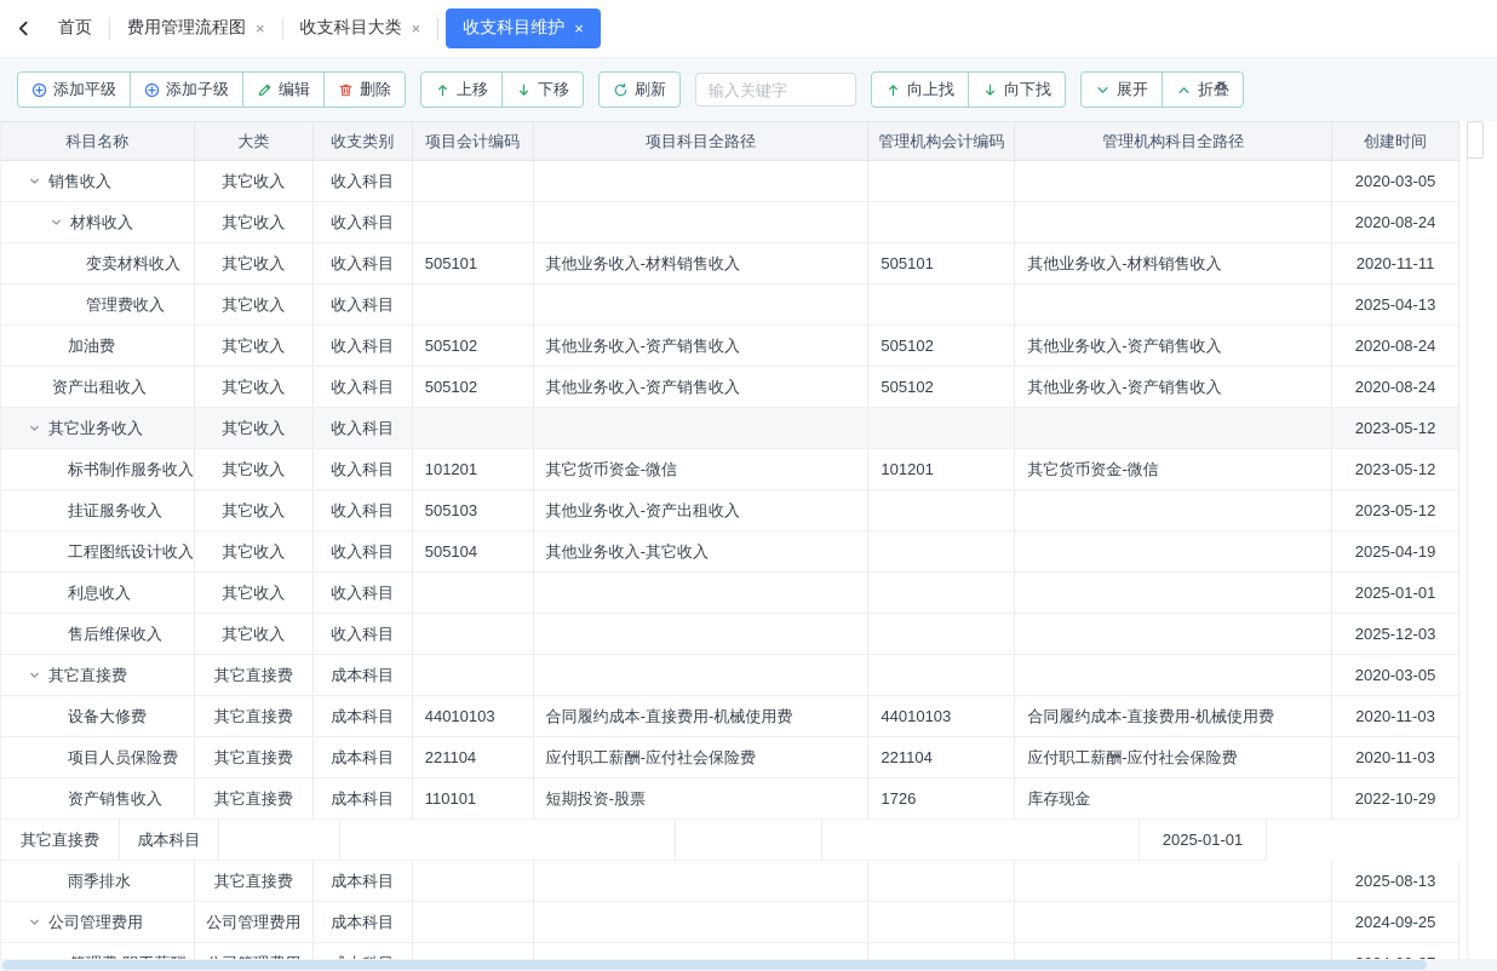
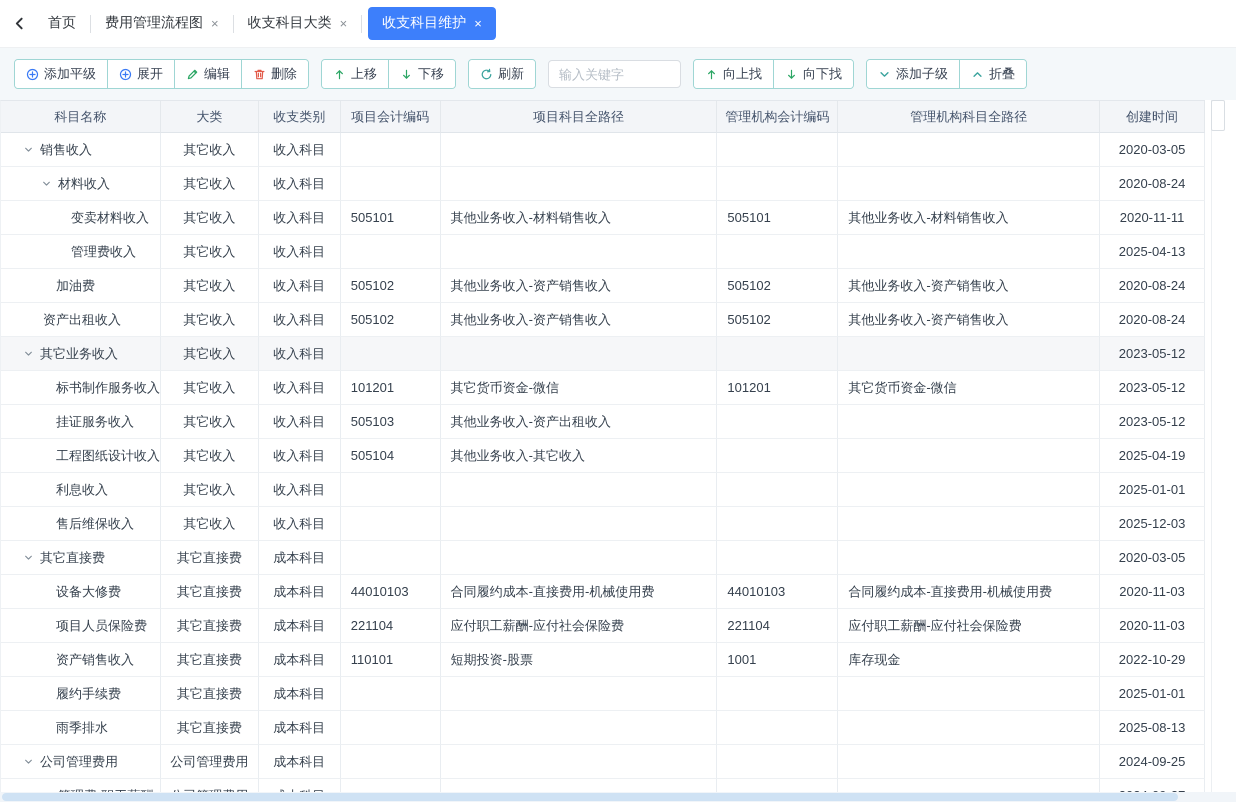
  首页
  费用管理流程图
  ×
  收支科目大类
  ×
  收支科目维护
  ×
  添加平级
- 添加子级
+ 展开
  编辑
  删除
  上移
  下移
  刷新
  输入关键字
  向上找
  向下找
- 展开
+ 添加子级
  折叠
  科目名称
  大类
  收支类别
  项目会计编码
  项目科目全路径
  管理机构会计编码
  管理机构科目全路径
  创建时间
  销售收入
  其它收入
  收入科目
  2020-03-05
  材料收入
  其它收入
  收入科目
  2020-08-24
  变卖材料收入
  其它收入
  收入科目
  505101
  其他业务收入-材料销售收入
  505101
  其他业务收入-材料销售收入
  2020-11-11
  管理费收入
  其它收入
  收入科目
  2025-04-13
  加油费
  其它收入
  收入科目
  505102
  其他业务收入-资产销售收入
  505102
  其他业务收入-资产销售收入
  2020-08-24
  资产出租收入
  其它收入
  收入科目
  505102
  其他业务收入-资产销售收入
  505102
  其他业务收入-资产销售收入
  2020-08-24
  其它业务收入
  其它收入
  收入科目
  2023-05-12
  标书制作服务收入
  其它收入
  收入科目
  101201
  其它货币资金-微信
  101201
  其它货币资金-微信
  2023-05-12
  挂证服务收入
  其它收入
  收入科目
  505103
  其他业务收入-资产出租收入
  2023-05-12
  工程图纸设计收入
  其它收入
  收入科目
  505104
  其他业务收入-其它收入
  2025-04-19
  利息收入
  其它收入
  收入科目
  2025-01-01
  售后维保收入
  其它收入
  收入科目
  2025-12-03
  其它直接费
  其它直接费
  成本科目
  2020-03-05
  设备大修费
  其它直接费
  成本科目
  44010103
  合同履约成本-直接费用-机械使用费
  44010103
  合同履约成本-直接费用-机械使用费
  2020-11-03
  项目人员保险费
  其它直接费
  成本科目
  221104
  应付职工薪酬-应付社会保险费
  221104
  应付职工薪酬-应付社会保险费
  2020-11-03
  资产销售收入
  其它直接费
  成本科目
  110101
  短期投资-股票
- 1726
+ 1001
  库存现金
  2022-10-29
+ 履约手续费
  其它直接费
  成本科目
  2025-01-01
  雨季排水
  其它直接费
  成本科目
  2025-08-13
  公司管理费用
  公司管理费用
  成本科目
  2024-09-25
